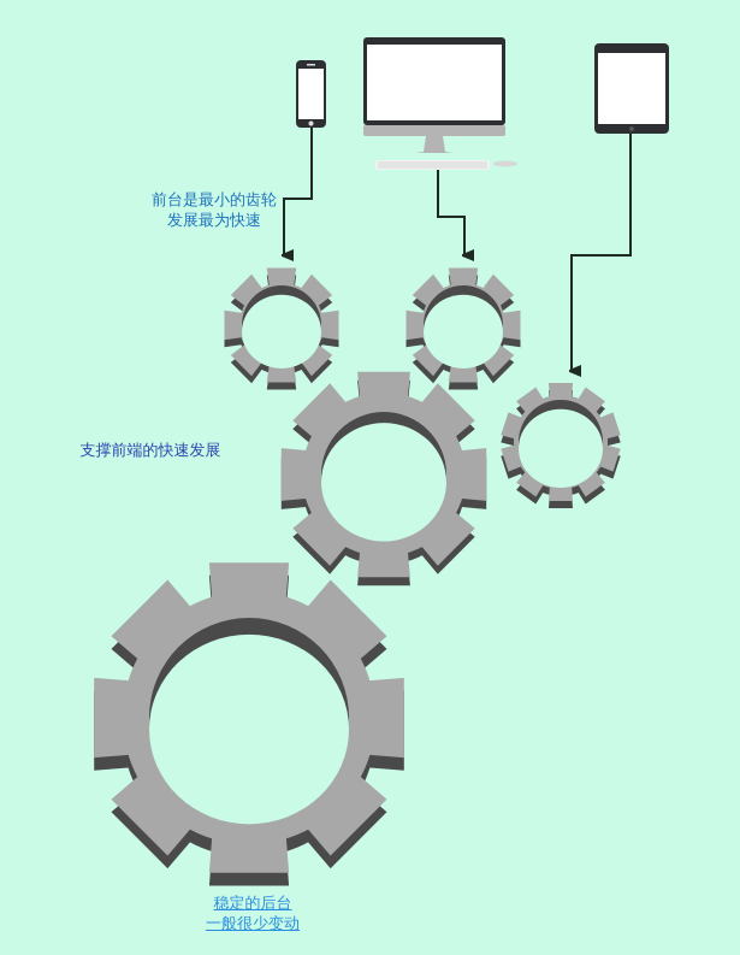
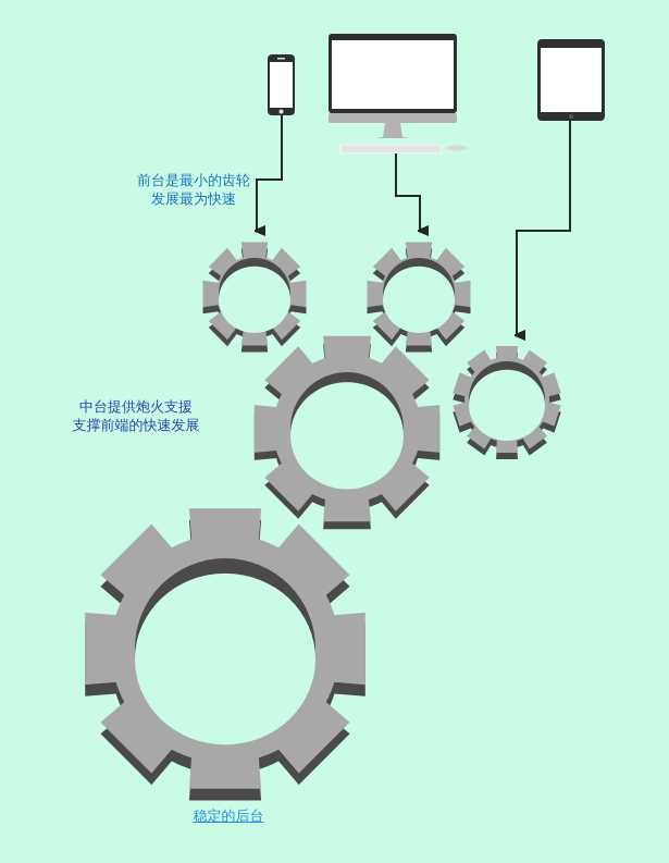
  前台是最小的齿轮
  发展最为快速
+ 中台提供炮火支援
  支撑前端的快速发展
  稳定的后台
- 一般很少变动
